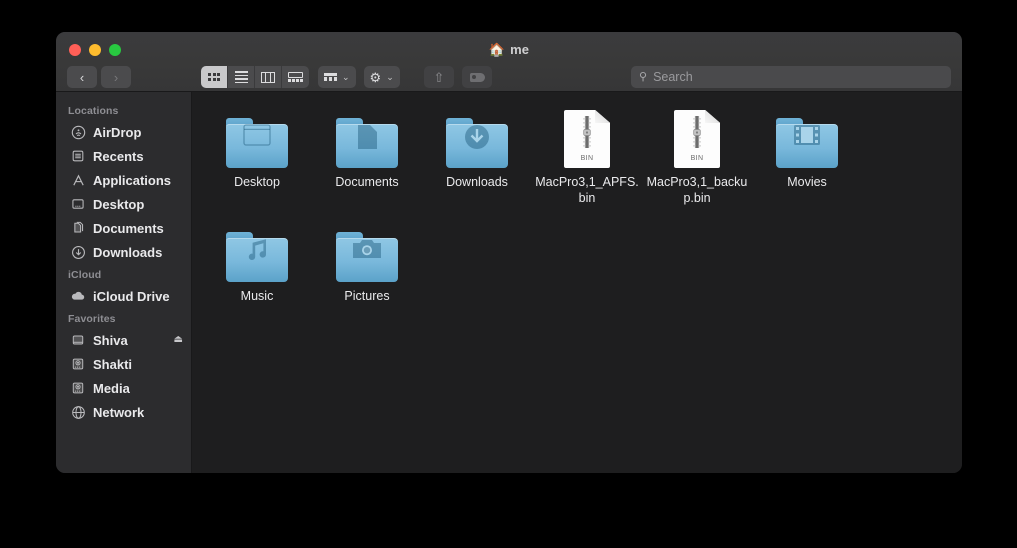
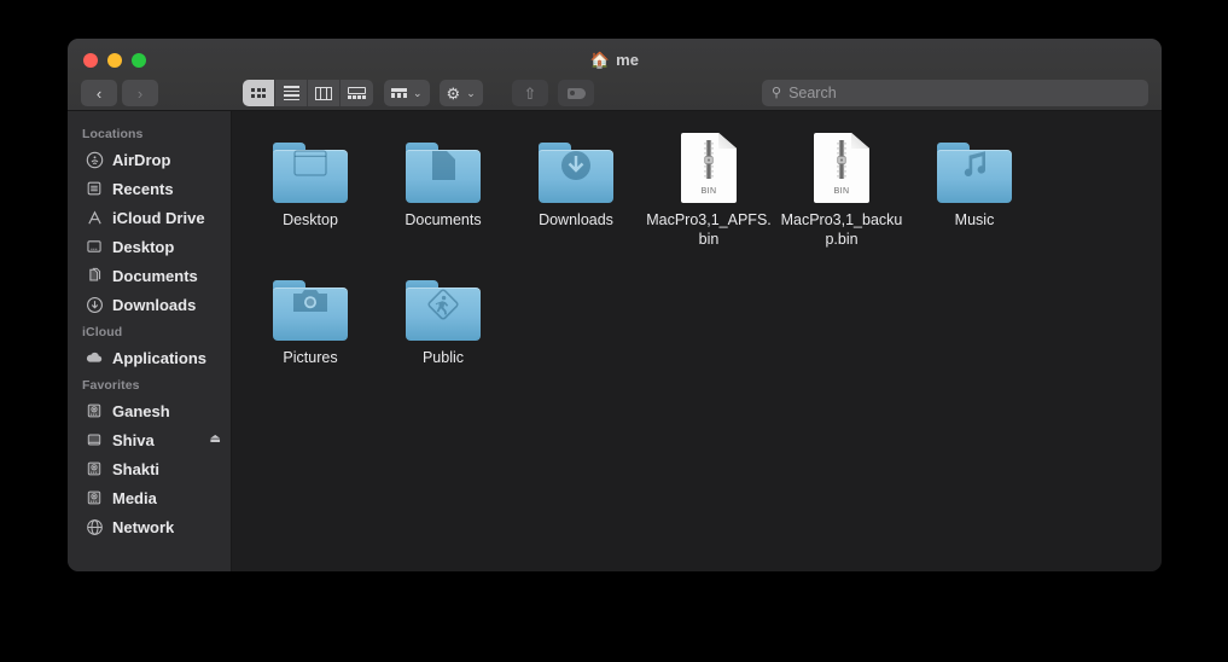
  🏠
  me
  ‹
  ›
  ⌄
  ⚙
  ⌄
  ⇧
  ⚲
  Search
  Locations
  AirDrop
  Recents
- Applications
+ iCloud Drive
  Desktop
  Documents
  Downloads
  iCloud
- iCloud Drive
+ Applications
  Favorites
+ Ganesh
  Shiva
  ⏏
  Shakti
  Media
  Network
  Desktop
  Documents
  Downloads
  MacPro3,1_APFS.bin
  MacPro3,1_backup.bin
- Movies
  Music
  Pictures
+ Public
